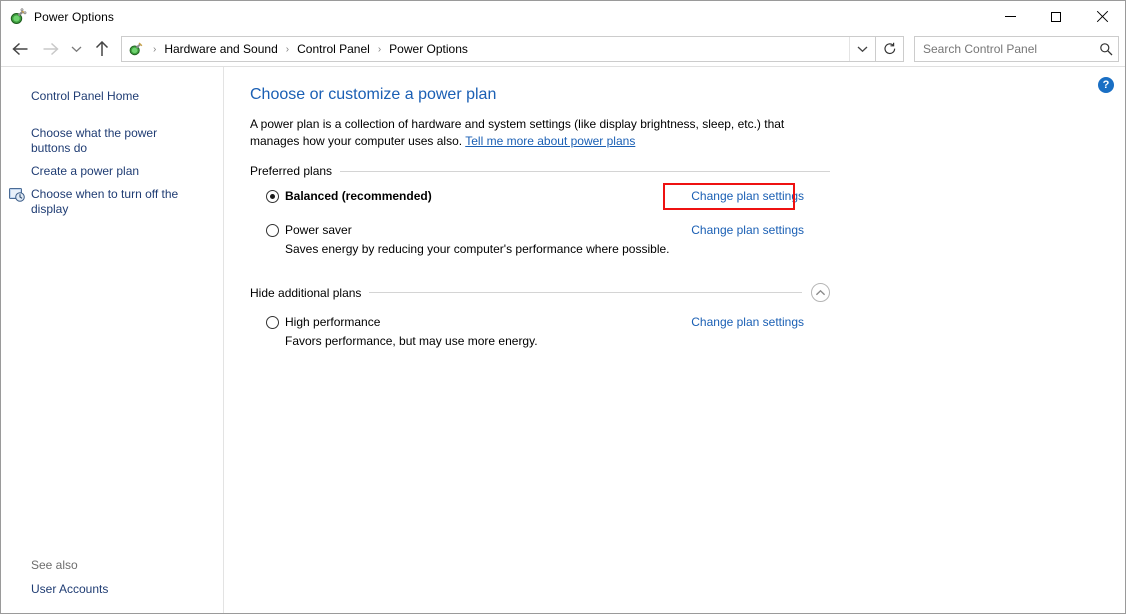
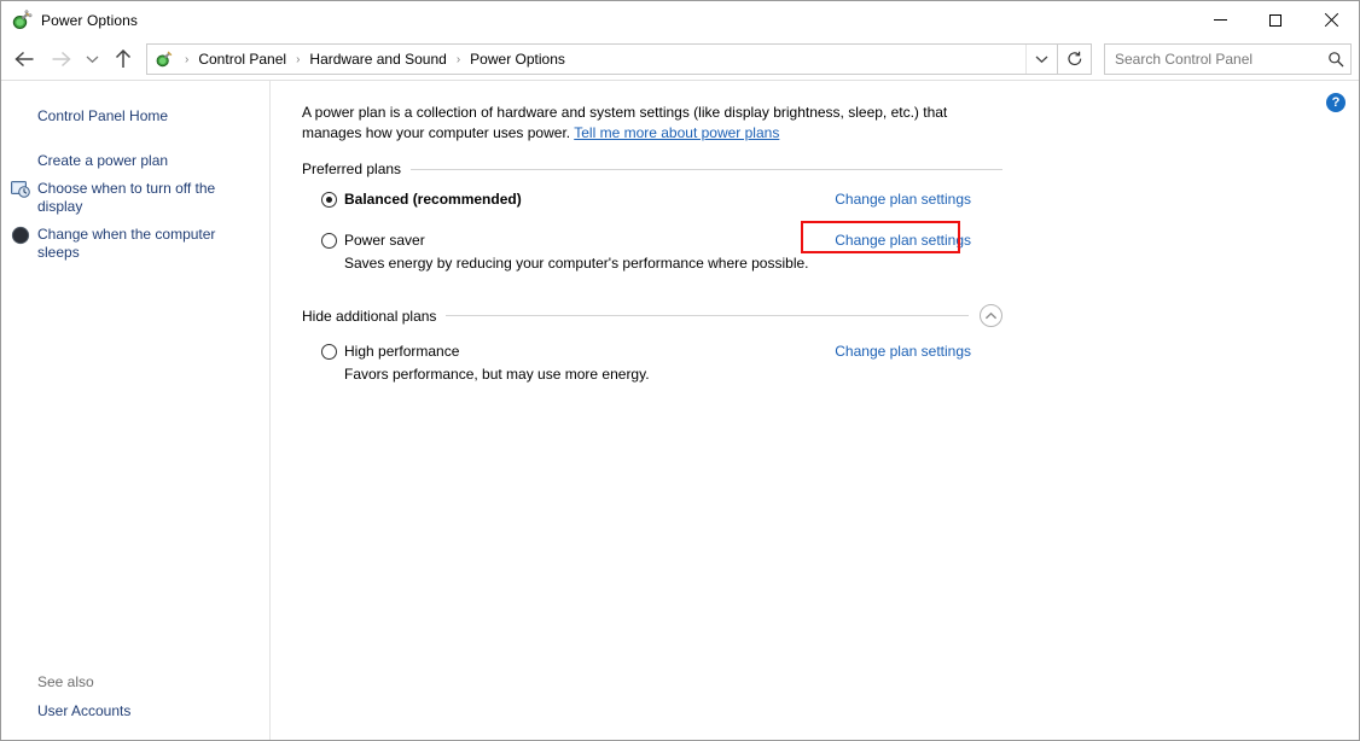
  Power Options
  ›
- Hardware and Sound
+ Control Panel
  ›
- Control Panel
+ Hardware and Sound
  ›
  Power Options
  Search Control Panel
  Control Panel Home
- Choose what the power buttons do
  Create a power plan
  Choose when to turn off the display
+ Change when the computer sleeps
  See also
  User Accounts
  ?
- Choose or customize a power plan
- A power plan is a collection of hardware and system settings (like display brightness, sleep, etc.) that manages how your computer uses also. Tell me more about power plans
+ A power plan is a collection of hardware and system settings (like display brightness, sleep, etc.) that manages how your computer uses power. Tell me more about power plans
  Preferred plans
  Balanced (recommended)
  Change plan settings
  Power saver
  Saves energy by reducing your computer's performance where possible.
  Change plan settings
  Hide additional plans
  High performance
  Favors performance, but may use more energy.
  Change plan settings
